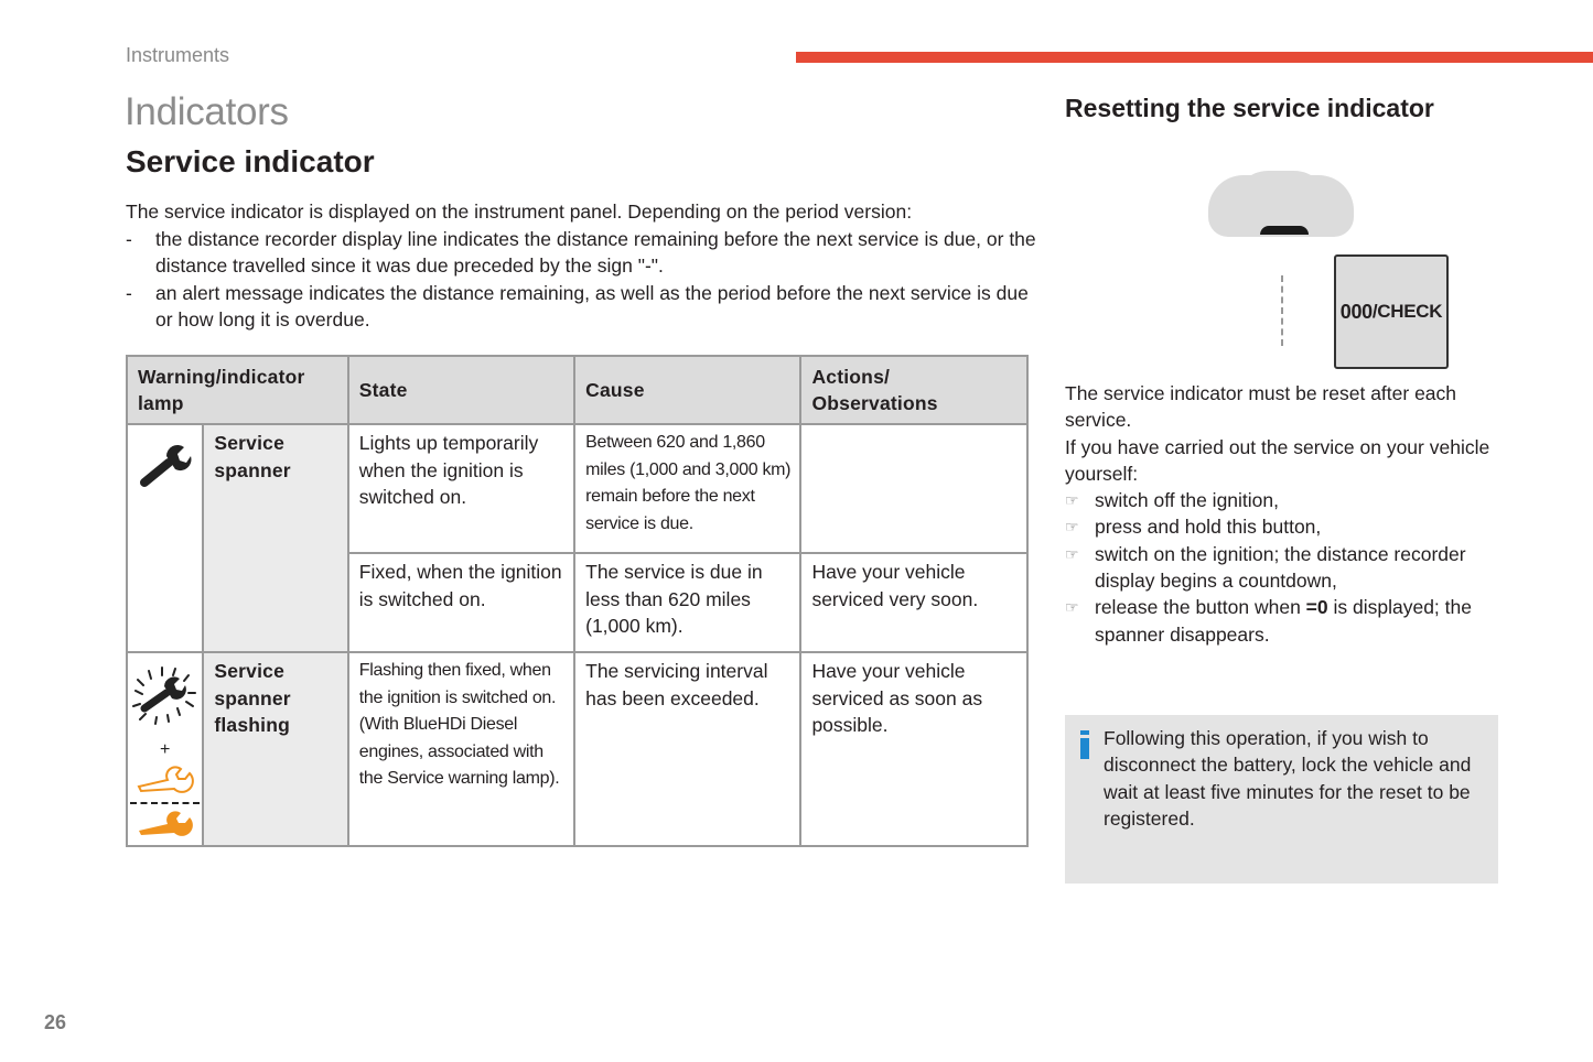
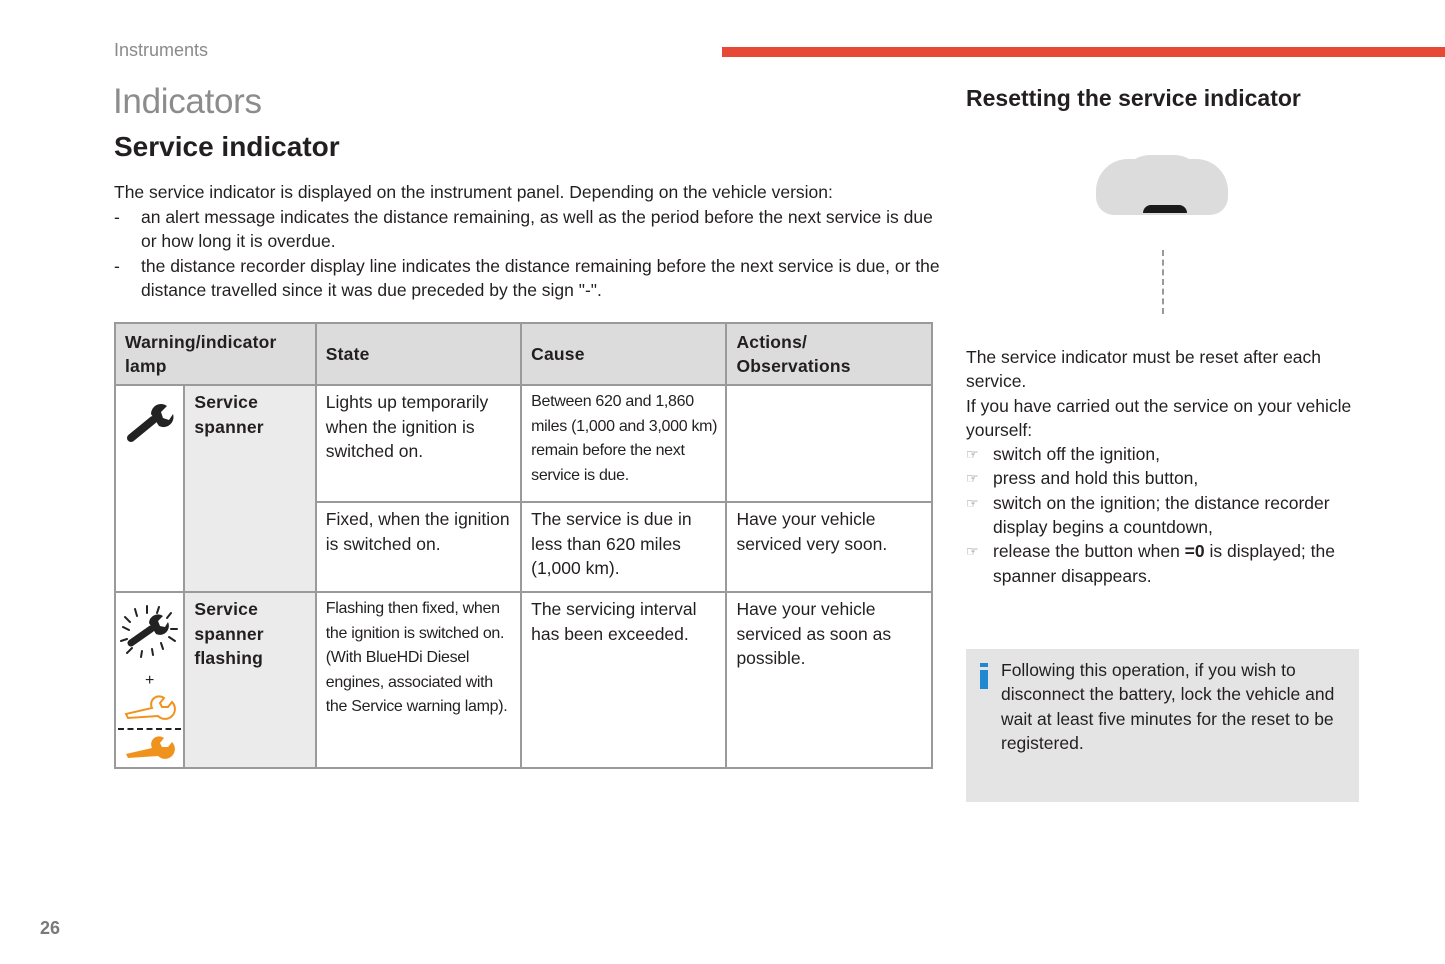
  Instruments
  Indicators
  Service indicator
- The service indicator is displayed on the instrument panel. Depending on the period version:
+ The service indicator is displayed on the instrument panel. Depending on the vehicle version:
  -
- the distance recorder display line indicates the distance remaining before the next service is due, or the distance travelled since it was due preceded by the sign "-".
+ an alert message indicates the distance remaining, as well as the period before the next service is due or how long it is overdue.
  -
- an alert message indicates the distance remaining, as well as the period before the next service is due or how long it is overdue.
+ the distance recorder display line indicates the distance remaining before the next service is due, or the distance travelled since it was due preceded by the sign "-".
  Warning/indicator lamp	State	Cause	Actions/ Observations
  	Service spanner	Lights up temporarily when the ignition is switched on.	Between 620 and 1,860 miles (1,000 and 3,000 km) remain before the next service is due.
  Fixed, when the ignition is switched on.	The service is due in less than 620 miles (1,000 km).	Have your vehicle serviced very soon.
  +	Service spanner flashing	Flashing then fixed, when the ignition is switched on. (With BlueHDi Diesel engines, associated with the Service warning lamp).	The servicing interval has been exceeded.	Have your vehicle serviced as soon as possible.
  Resetting the service indicator
- 000
- /CHECK
  The service indicator must be reset after each service.
  If you have carried out the service on your vehicle yourself:
  ☞
  switch off the ignition,
  ☞
  press and hold this button,
  ☞
  switch on the ignition; the distance recorder display begins a countdown,
  ☞
  release the button when =0 is displayed; the spanner disappears.
  Following this operation, if you wish to disconnect the battery, lock the vehicle and wait at least five minutes for the reset to be registered.
  26
